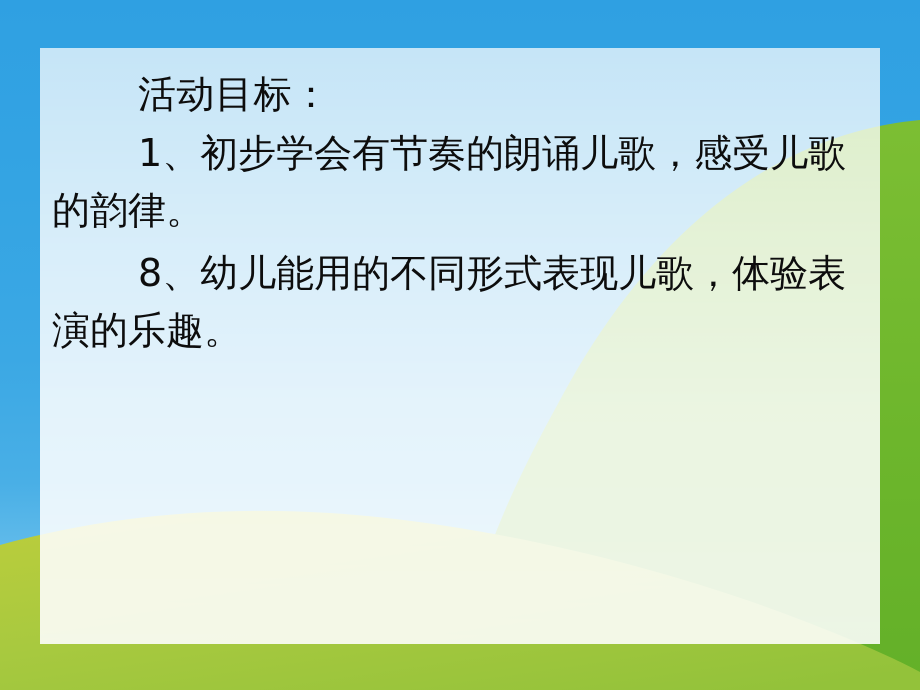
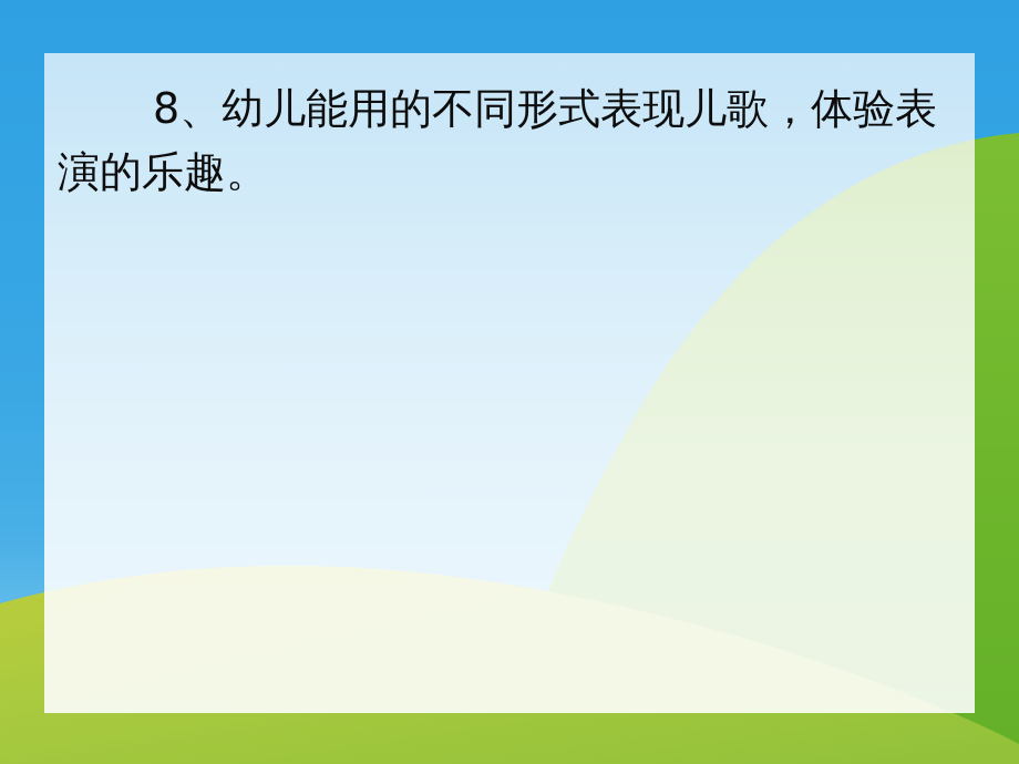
- 活动目标：
- 1、初步学会有节奏的朗诵儿歌，感受儿歌的韵律。
  8、幼儿能用的不同形式表现儿歌，体验表演的乐趣。
